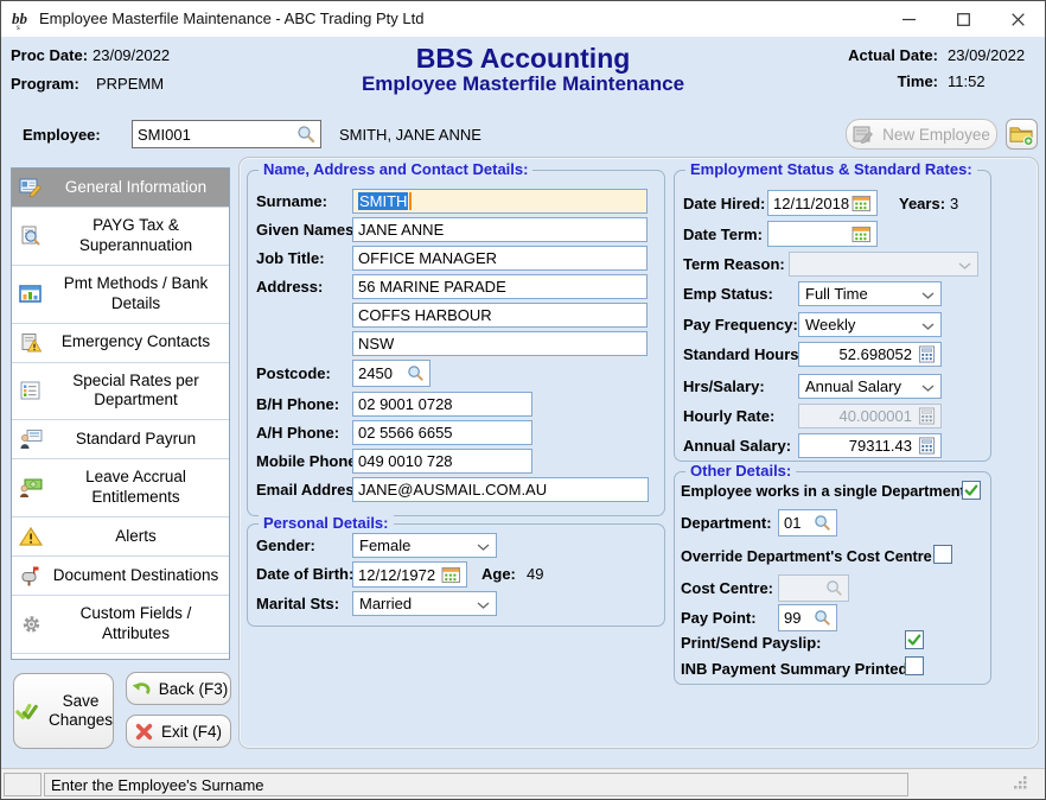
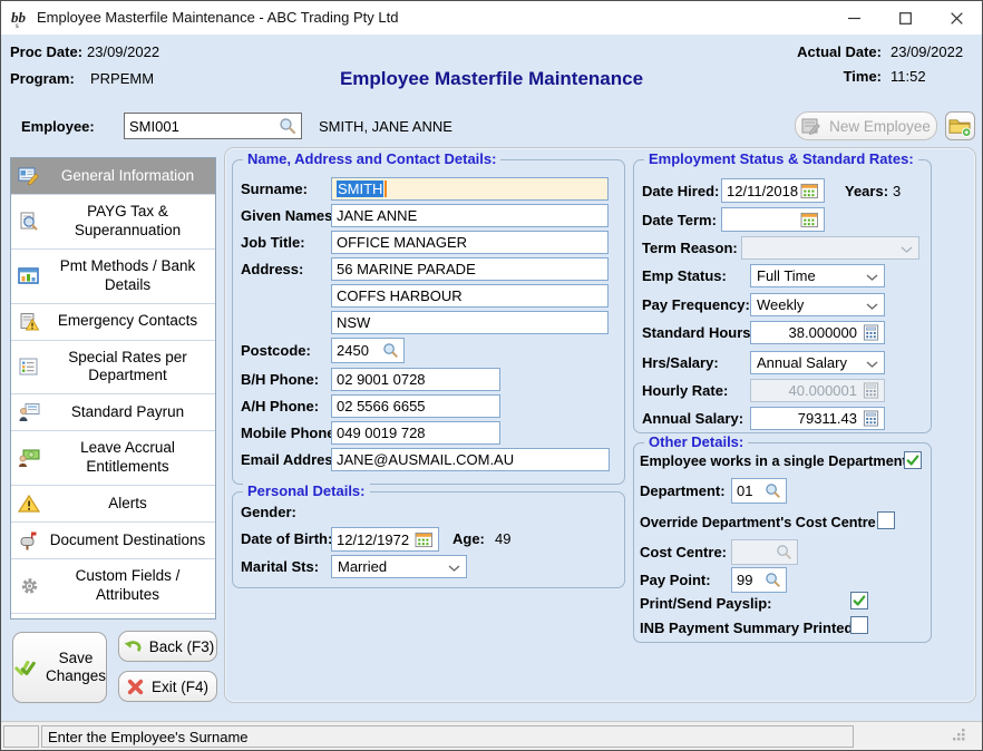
  bb
  s
  Employee Masterfile Maintenance - ABC Trading Pty Ltd
  Proc Date:
  23/09/2022
  Program:
  PRPEMM
- BBS Accounting
  Employee Masterfile Maintenance
  Actual Date:
  23/09/2022
  Time:
  11:52
  Employee:
  SMI001
  SMITH, JANE ANNE
  New Employee
  General Information
  PAYG Tax & Superannuation
  Pmt Methods / Bank Details
  Emergency Contacts
  Special Rates per Department
  Standard Payrun
  Leave Accrual Entitlements
  Alerts
  Document Destinations
  Custom Fields / Attributes
  Name, Address and Contact Details:
  Surname:
  SMITH
  Given Names
  JANE ANNE
  Job Title:
  OFFICE MANAGER
  Address:
  56 MARINE PARADE
  COFFS HARBOUR
  NSW
  Postcode:
  2450
  B/H Phone:
  02 9001 0728
  A/H Phone:
  02 5566 6655
  Mobile Phon
- 049 0010 728
+ 049 0019 728
  Email Addres
  JANE@AUSMAIL.COM.AU
  Personal Details:
  Gender:
- Female
  Date of Birth
  12/12/1972
  Age:
  49
  Marital Sts:
  Married
  Employment Status & Standard Rates:
  Date Hired:
  12/11/2018
  Years:
  3
  Date Term:
  Term Reason:
  Emp Status:
  Full Time
  Pay Frequency:
  Weekly
  Standard Hours
- 52.698052
+ 38.000000
  Hrs/Salary:
  Annual Salary
  Hourly Rate:
  40.000001
  Annual Salary:
  79311.43
  Other Details:
  Employee works in a single Departmen
  Department:
  01
  Override Department's Cost Centre
  Cost Centre:
  Pay Point:
  99
  Print/Send Payslip:
  INB Payment Summary Printed
  Save
  Changes
  Back (F3)
  Exit (F4)
  Enter the Employee's Surname
